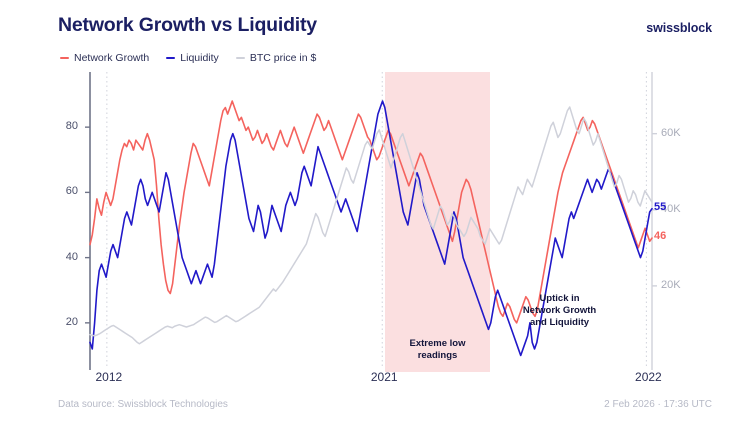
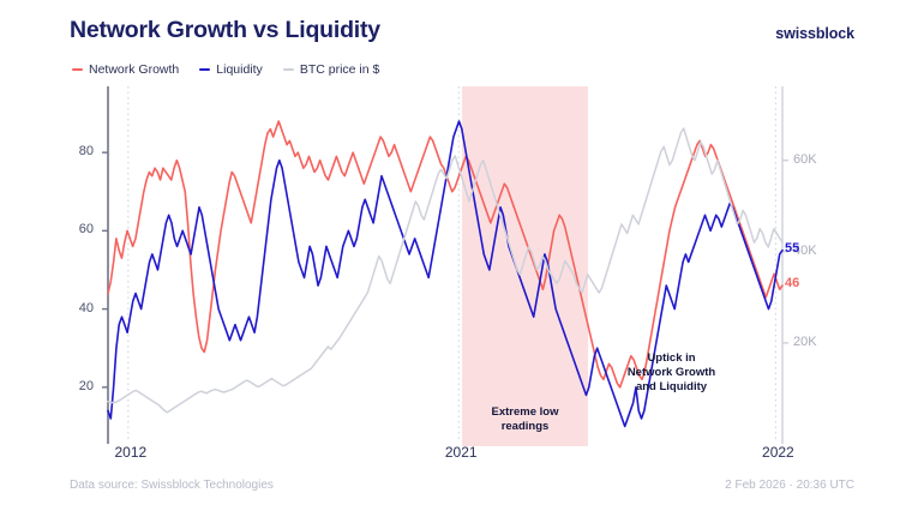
  Network Growth vs Liquidity
  swissblock
  Network Growth
  Liquidity
  BTC price in $
  2012
  2021
  2022
  20
  40
  60
  80
  20K
  40K
  60K
  Extreme low
  readings
  Uptick in
  Network Growth
  and Liquidity
  55
  46
  Data source: Swissblock Technologies
- 2 Feb 2026 · 17:36 UTC
+ 2 Feb 2026 · 20:36 UTC
